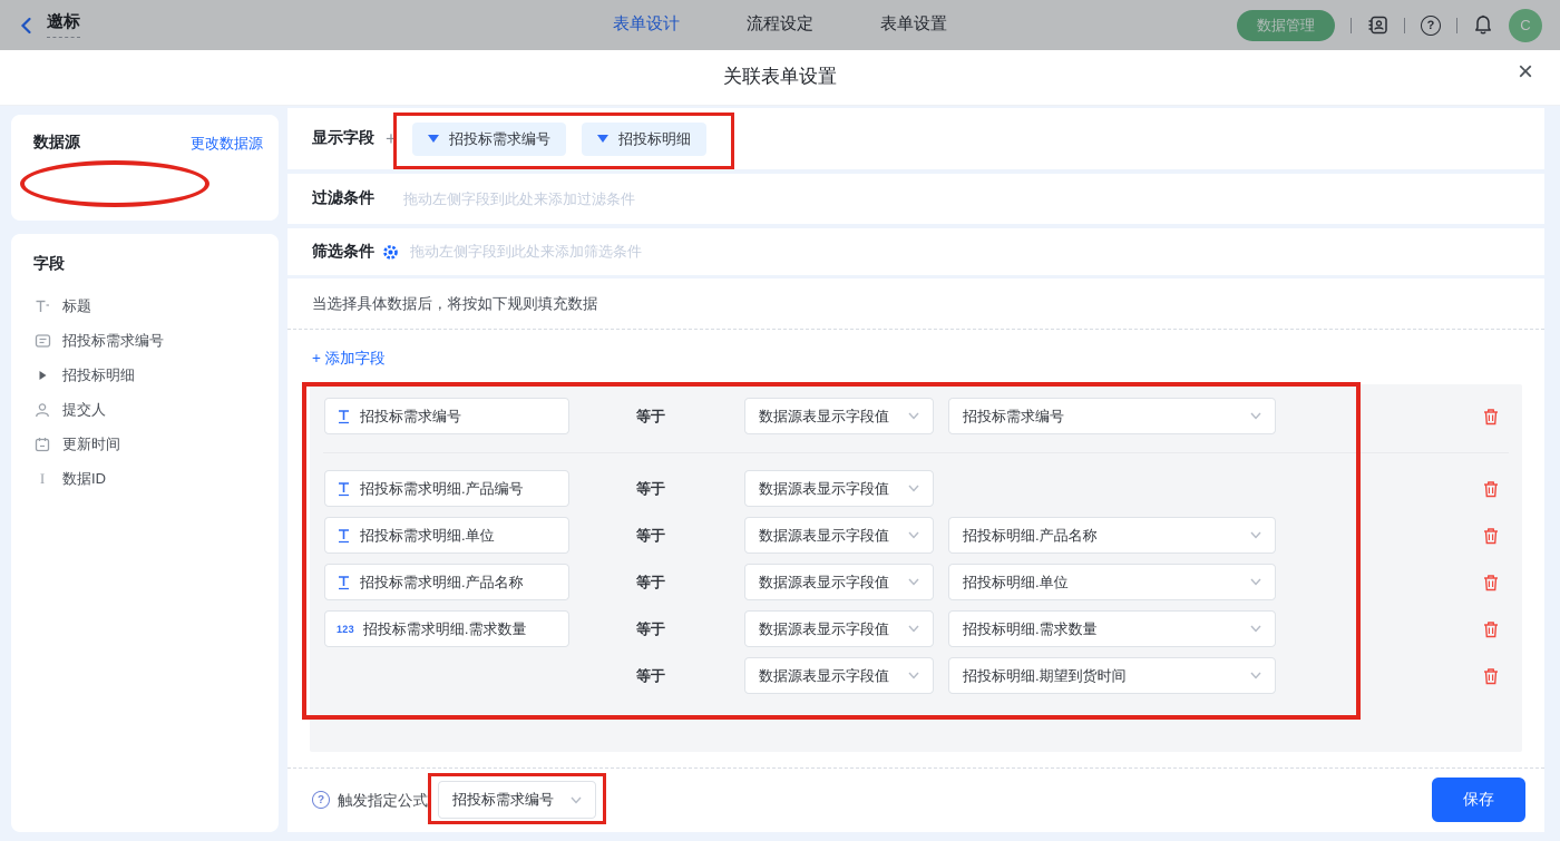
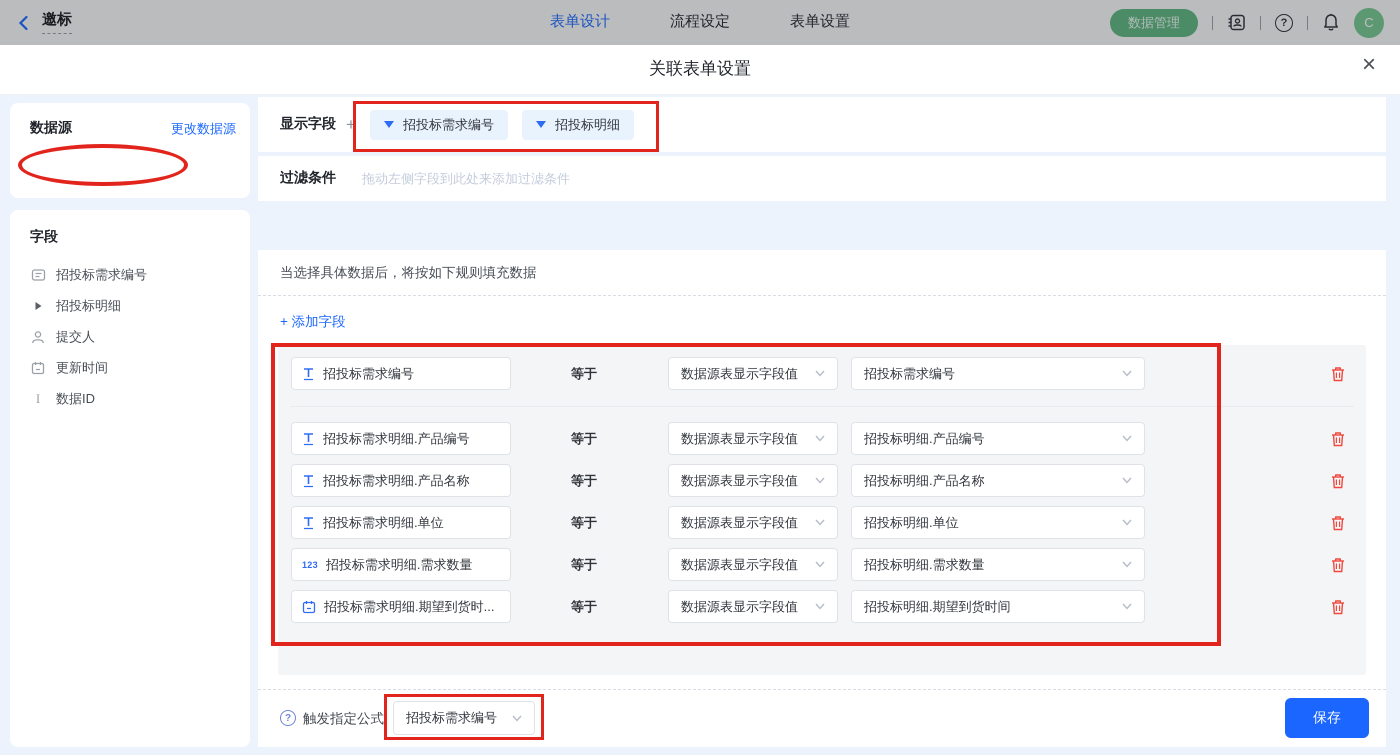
  邀标
  表单设计
  流程设定
  表单设置
  数据管理
  ?
  C
  关联表单设置
  ×
  数据源
  更改数据源
  字段
- 标题
  招投标需求编号
  招投标明细
  提交人
  更新时间
  I
  数据ID
  显示字段
  +
  招投标需求编号
  招投标明细
  过滤条件
  拖动左侧字段到此处来添加过滤条件
- 筛选条件
- 拖动左侧字段到此处来添加筛选条件
  当选择具体数据后，将按如下规则填充数据
  + 添加字段
  招投标需求编号
  等于
  数据源表显示字段值
  招投标需求编号
  招投标需求明细.产品编号
  等于
  数据源表显示字段值
+ 招投标明细.产品编号
- 招投标需求明细.单位
+ 招投标需求明细.产品名称
  等于
  数据源表显示字段值
  招投标明细.产品名称
- 招投标需求明细.产品名称
+ 招投标需求明细.单位
  等于
  数据源表显示字段值
  招投标明细.单位
  123
  招投标需求明细.需求数量
  等于
  数据源表显示字段值
  招投标明细.需求数量
+ 招投标需求明细.期望到货时...
  等于
  数据源表显示字段值
  招投标明细.期望到货时间
  ?
  触发指定公式
  招投标需求编号
  保存
